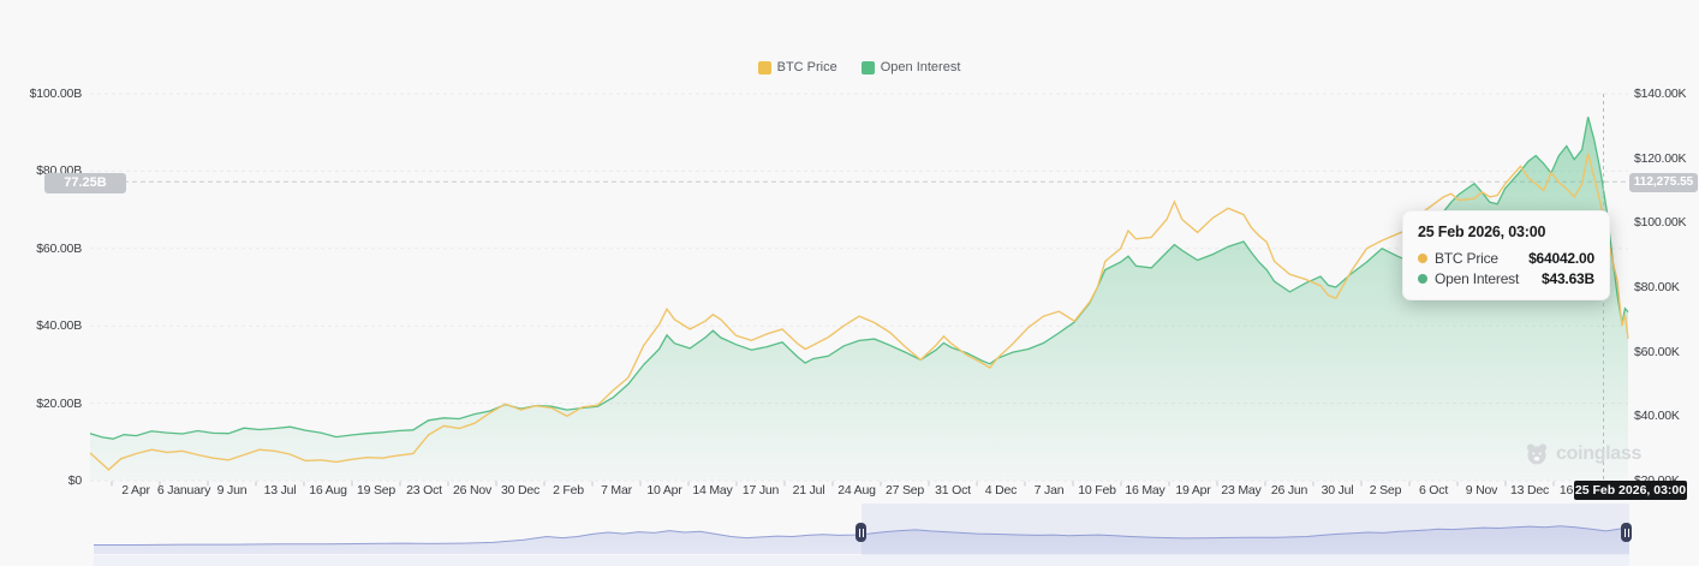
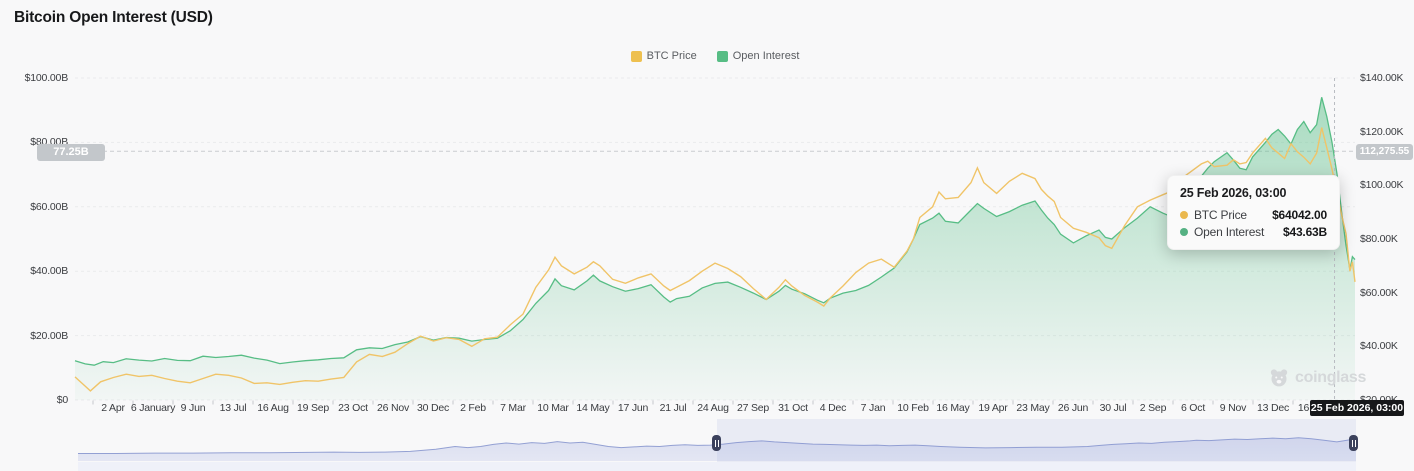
+ Bitcoin Open Interest (USD)
  BTC Price
  Open Interest
  $100.00B
  $80.00B
  $60.00B
  $40.00B
  $20.00B
  $0
  $140.00K
  $120.00K
  $100.00K
  $80.00K
  $60.00K
  $40.00K
  2 Apr
  6 January
  9 Jun
  13 Jul
  16 Aug
  19 Sep
  23 Oct
  26 Nov
  30 Dec
  2 Feb
  7 Mar
- 10 Apr
+ 10 Mar
  14 May
  17 Jun
  21 Jul
  24 Aug
  27 Sep
  31 Oct
  4 Dec
  7 Jan
  10 Feb
  16 May
  19 Apr
  23 May
  26 Jun
  30 Jul
  2 Sep
  6 Oct
  9 Nov
  13 Dec
  77.25B
  112,275.55
  25 Feb 2026, 03:00
  coinglass
  25 Feb 2026, 03:00
  BTC Price
  $64042.00
  Open Interest
  $43.63B
